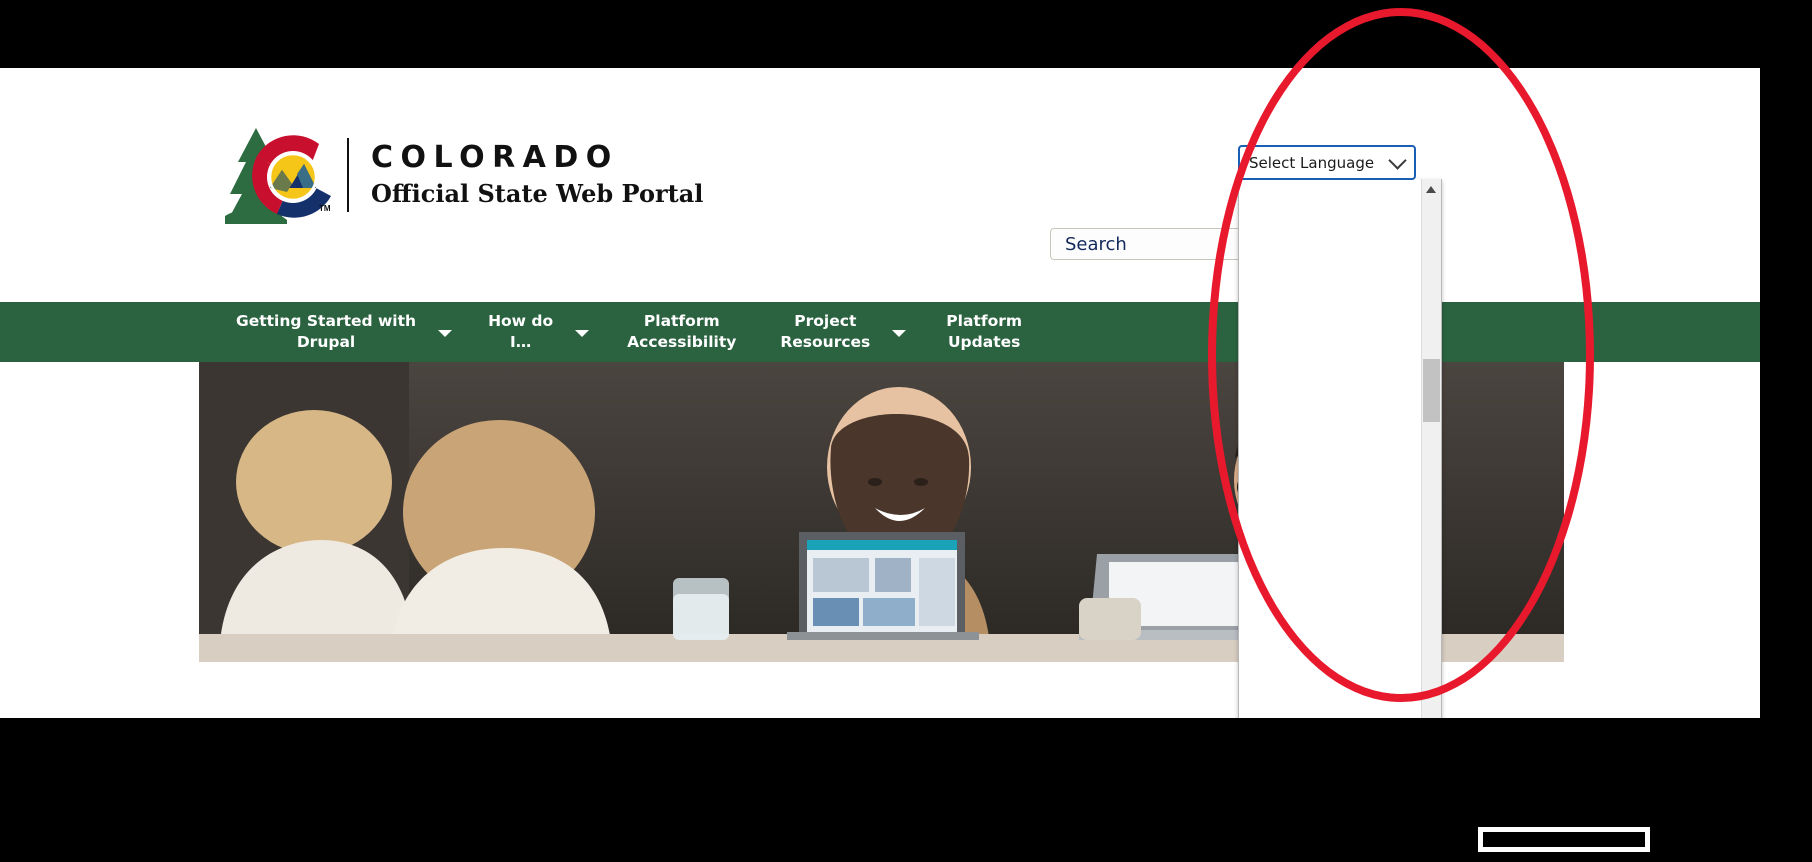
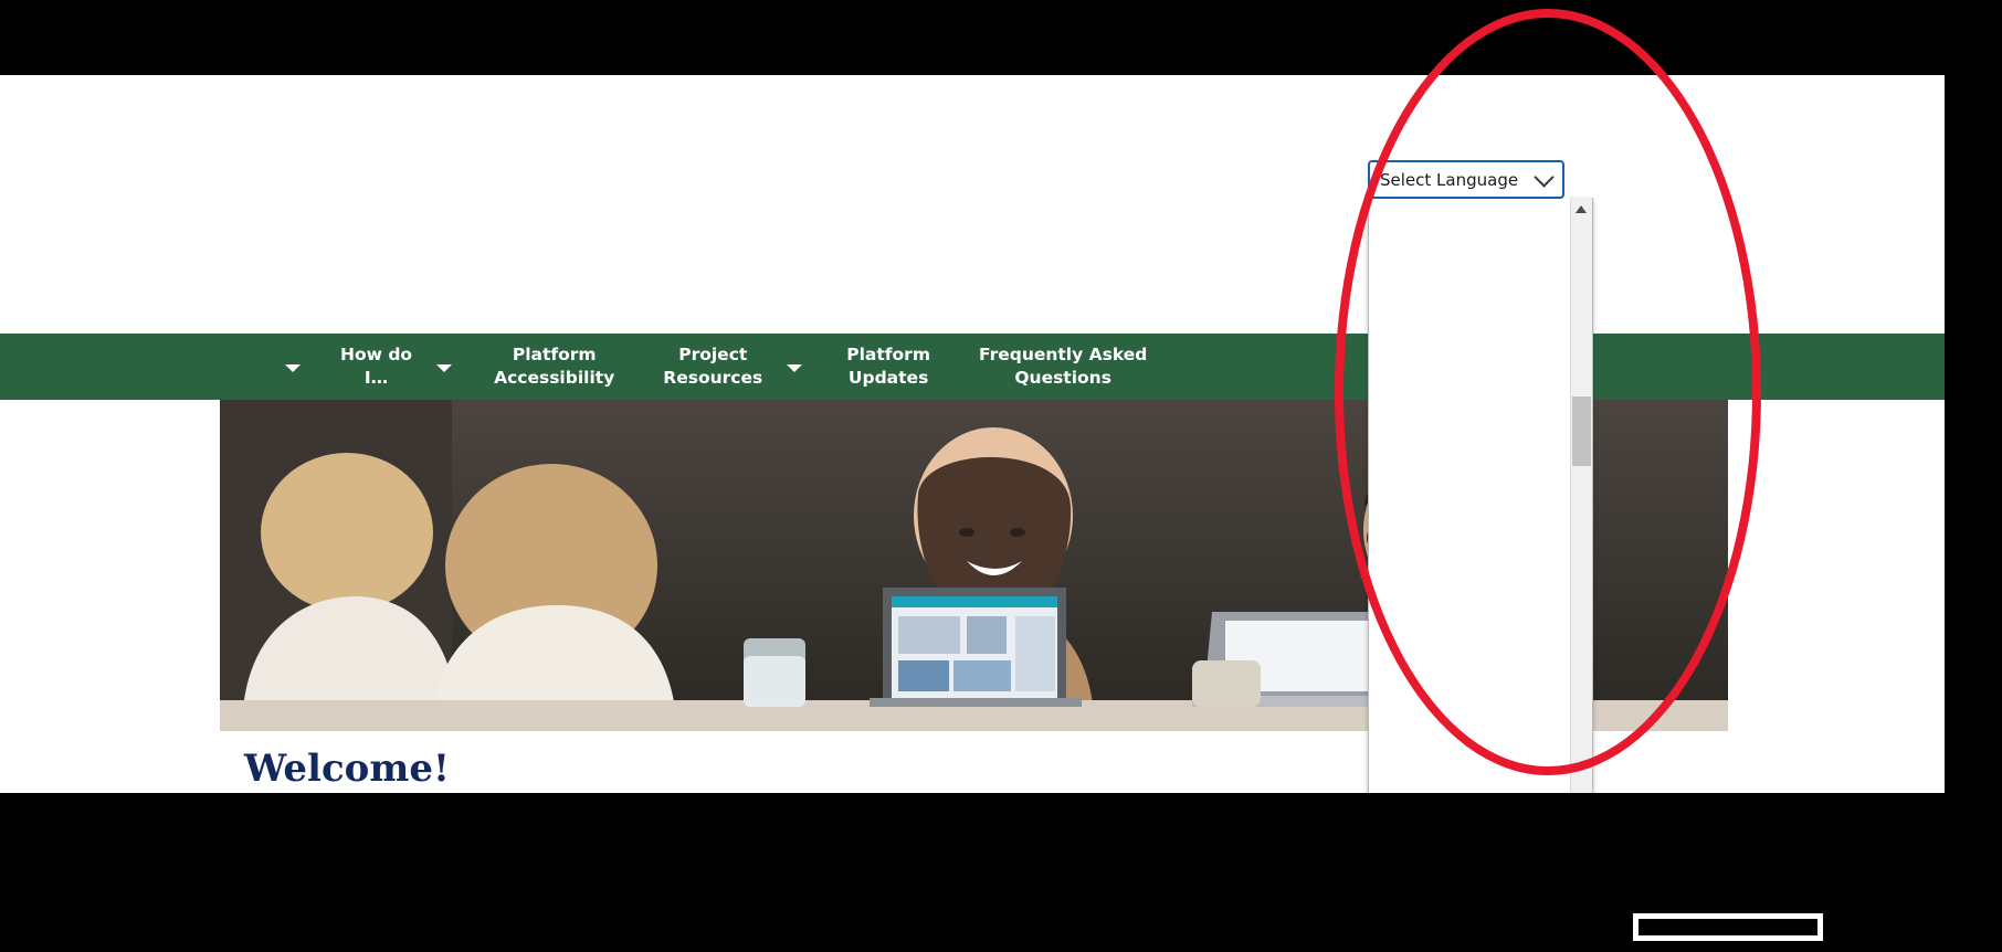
- TM
- COLORADO
- Official State Web Portal
- Search
- Getting Started with
- Drupal
  How do
  I…
  Platform
  Accessibility
  Project
  Resources
  Platform
  Updates
+ Frequently Asked
+ Questions
+ Welcome!
  Select Language
